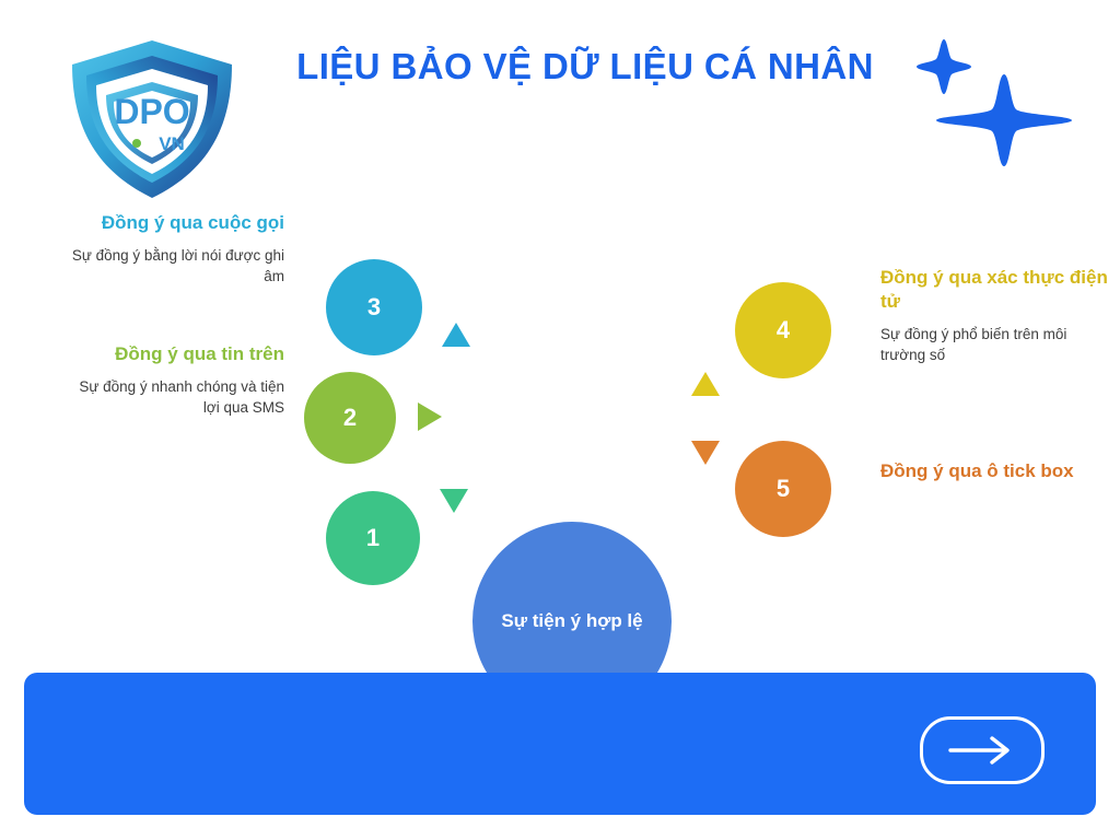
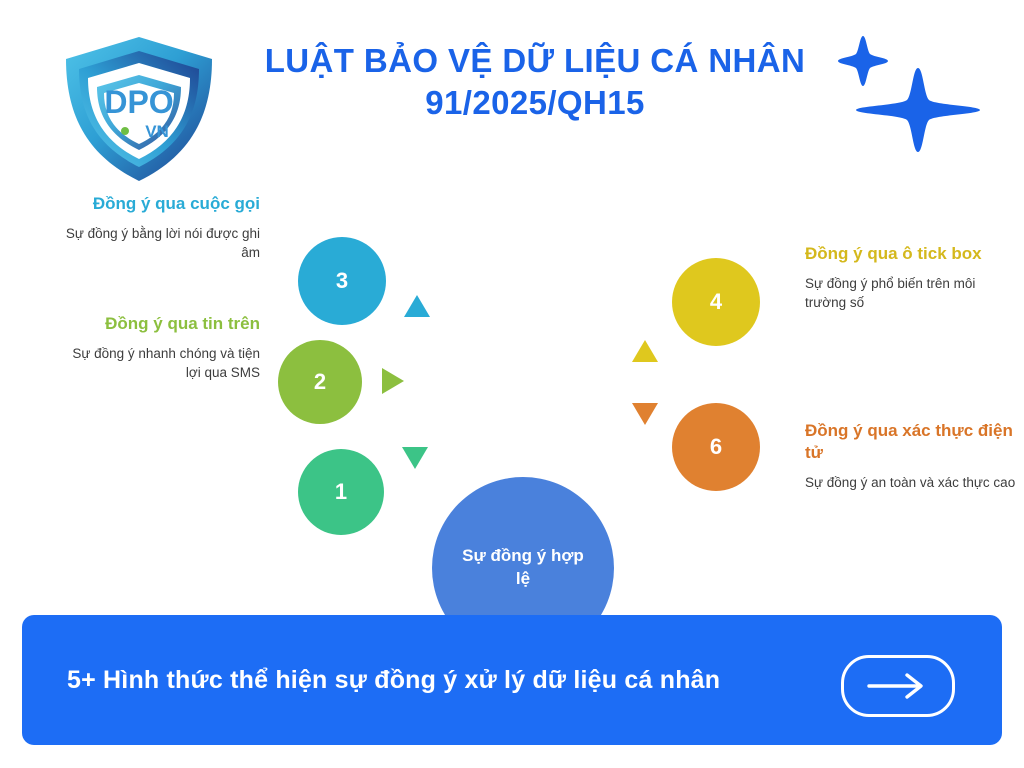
  DPO
  VN
- LIỆU BẢO VỆ DỮ LIỆU CÁ NHÂN
+ LUẬT BẢO VỆ DỮ LIỆU CÁ NHÂN
+ 91/2025/QH15
  Đồng ý qua cuộc gọi
  Sự đồng ý bằng lời nói được ghi âm
  Đồng ý qua tin trên
  Sự đồng ý nhanh chóng và tiện lợi qua SMS
- Đồng ý qua xác thực điện tử
+ Đồng ý qua ô tick box
  Sự đồng ý phổ biến trên môi trường số
- Đồng ý qua ô tick box
+ Đồng ý qua xác thực điện tử
+ Sự đồng ý an toàn và xác thực cao
  3
  2
  1
- Sự tiện ý hợp lệ
+ Sự đồng ý hợp lệ
  4
- 5
+ 6
+ 5+ Hình thức thể hiện sự đồng ý xử lý dữ liệu cá nhân
